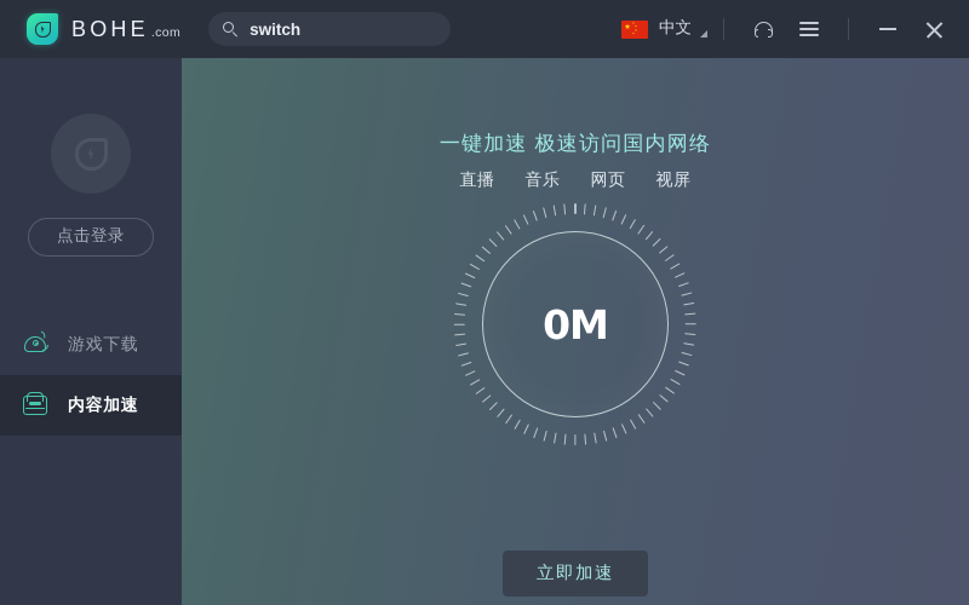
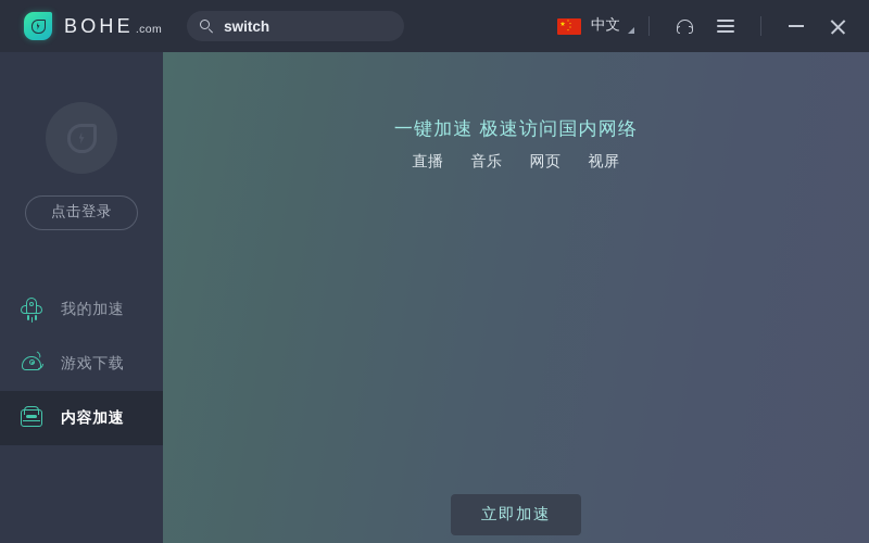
  BOHE
  .com
  switch
  中文
  点击登录
+ 我的加速
  游戏下载
  内容加速
  一键加速 极速访问国内网络
  直播
  音乐
  网页
  视屏
- 0M
  立即加速
